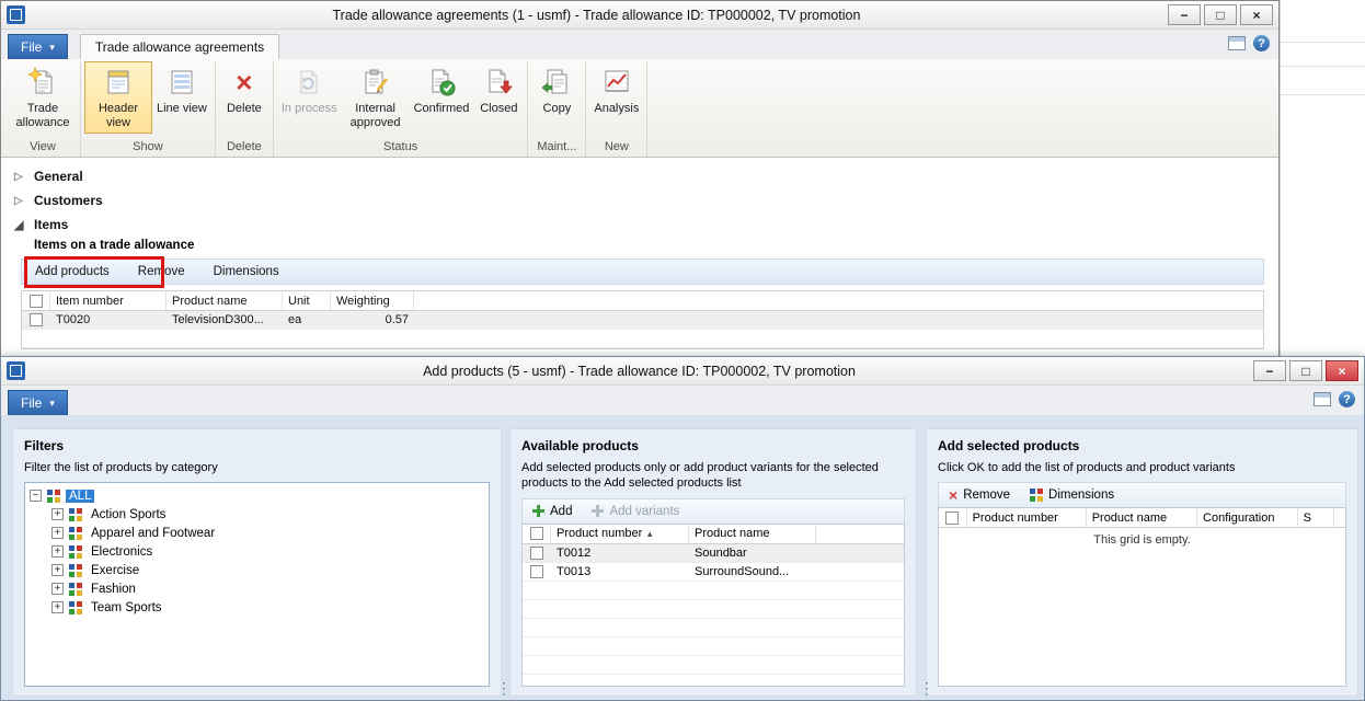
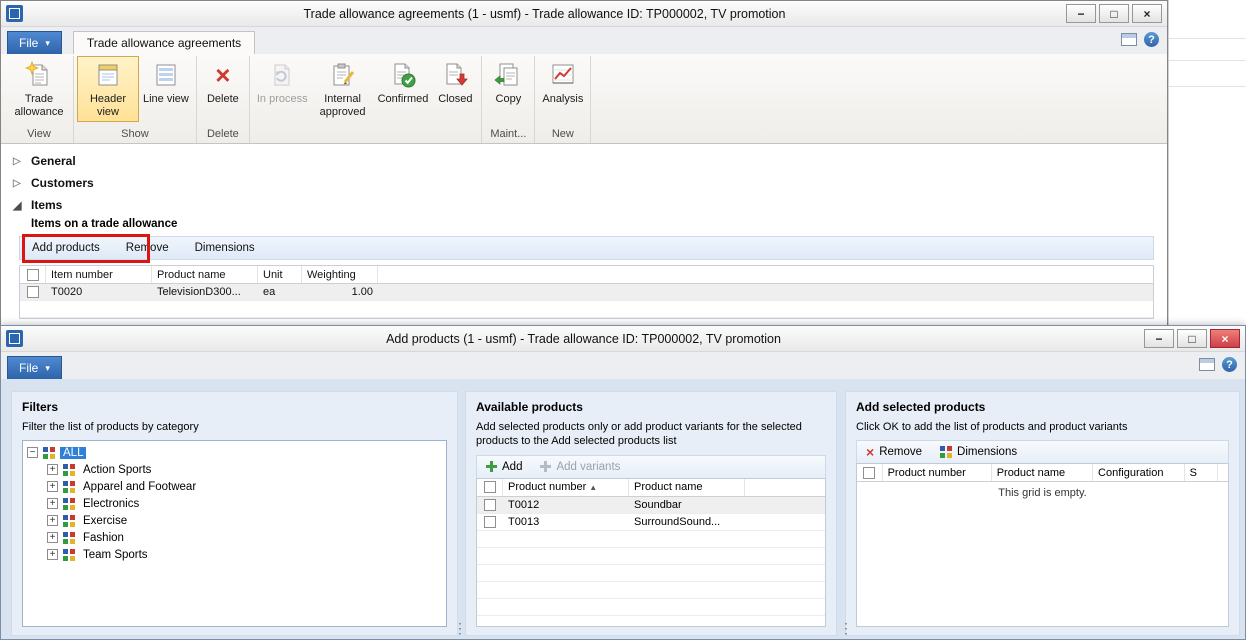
  Trade allowance agreements (1 - usmf) - Trade allowance ID: TP000002, TV promotion
  −
  □
  ×
  File
  ▾
  Trade allowance agreements
  ?
  Trade allowance
  View
  Header view
  Line view
  Show
  ×
  Delete
  Delete
  In process
  Internal approved
  Confirmed
  Closed
- Status
  Copy
  Maint...
  Analysis
  New
  ▷
  General
  ▷
  Customers
  ◢
  Items
  Items on a trade allowance
  Add products
  Remove
  Dimensions
  Item number
  Product name
  Unit
  Weighting
  T0020
  TelevisionD300...
  ea
- 0.57
+ 1.00
- Add products (5 - usmf) - Trade allowance ID: TP000002, TV promotion
+ Add products (1 - usmf) - Trade allowance ID: TP000002, TV promotion
  −
  □
  ×
  File
  ▾
  ?
  Filters
  Filter the list of products by category
  −
  ALL
  +
  Action Sports
  +
  Apparel and Footwear
  +
  Electronics
  +
  Exercise
  +
  Fashion
  +
  Team Sports
  Available products
  Add selected products only or add product variants for the selected products to the Add selected products list
  Add
  Add variants
  Product number
  ▲
  Product name
  T0012
  Soundbar
  T0013
  SurroundSound...
  Add selected products
  Click OK to add the list of products and product variants
  ×
  Remove
  Dimensions
  Product number
  Product name
  Configuration
  S
  This grid is empty.
  ⋮
  ⋮
